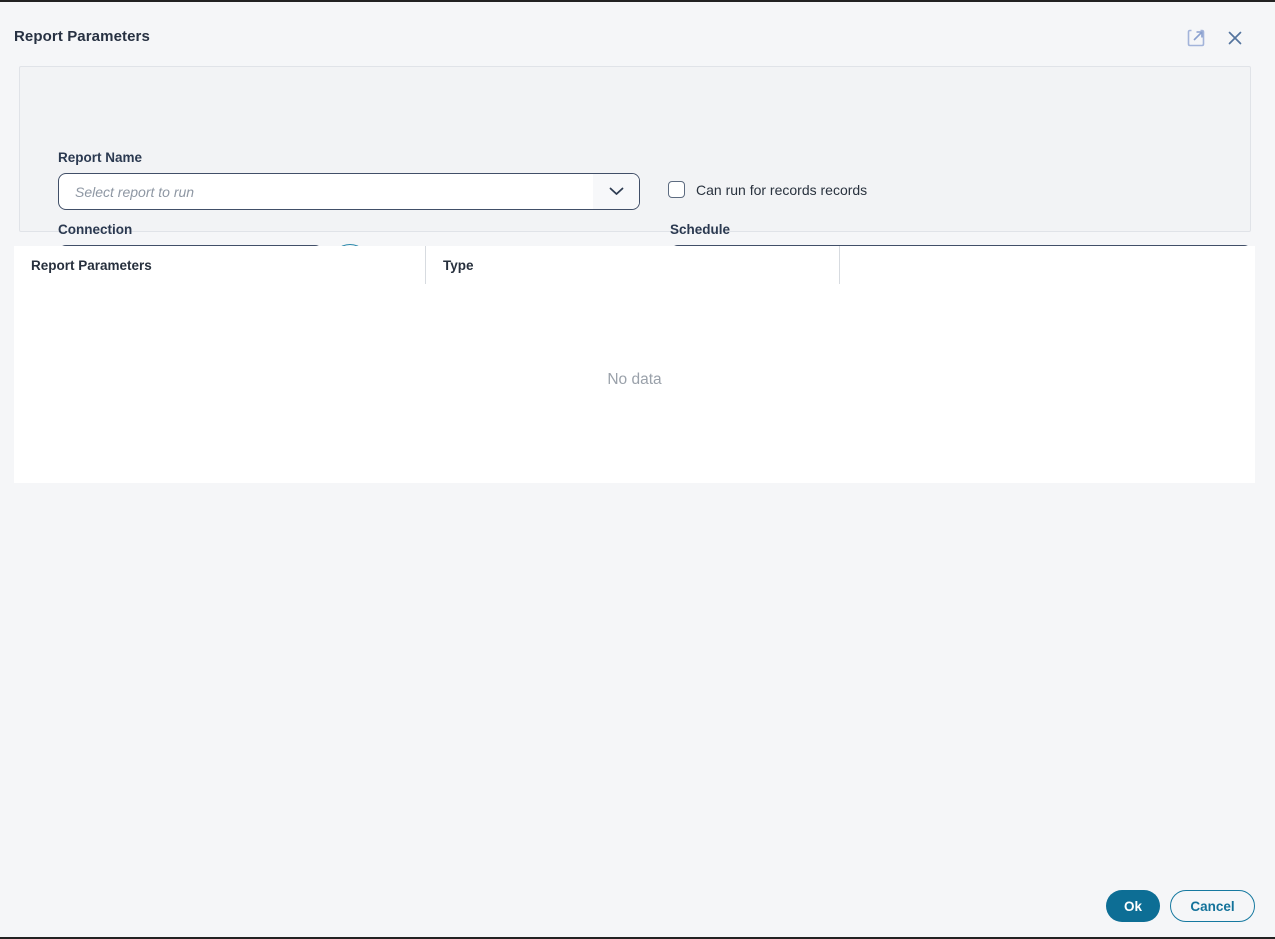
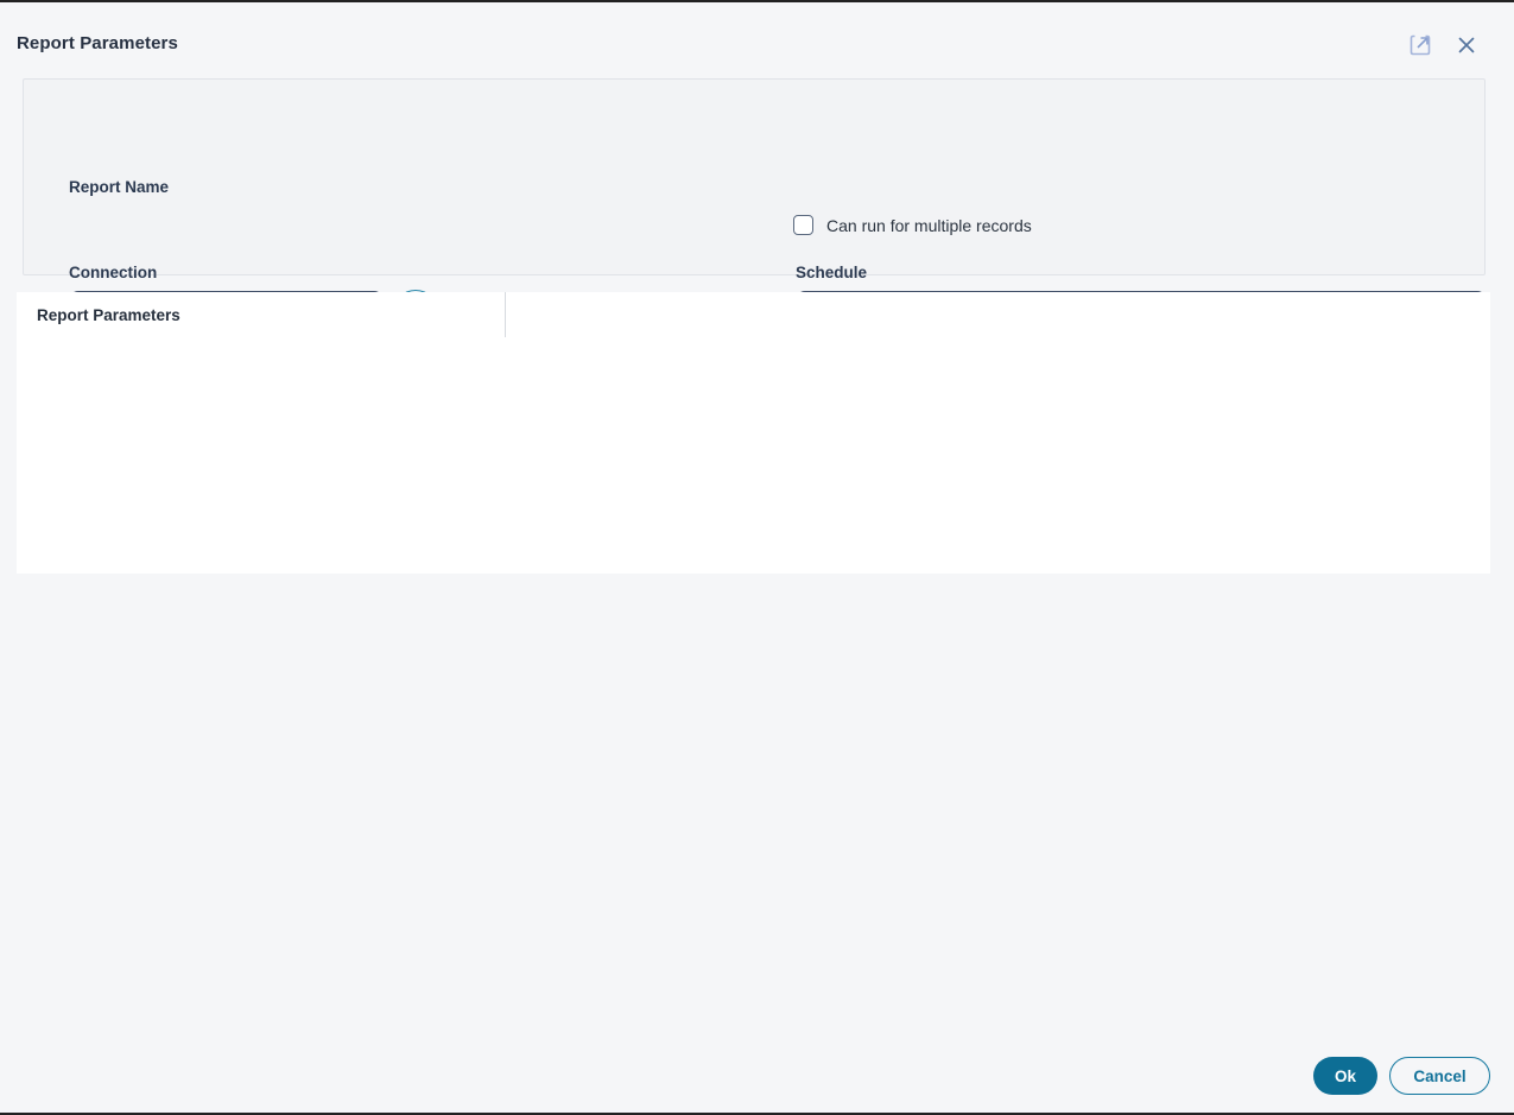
  Report Parameters
  Report Name
- Select report to run
- Can run for records records
+ Can run for multiple records
  Connection
  Schedule
  Report Parameters
- Type
- No data
  Ok
  Cancel
